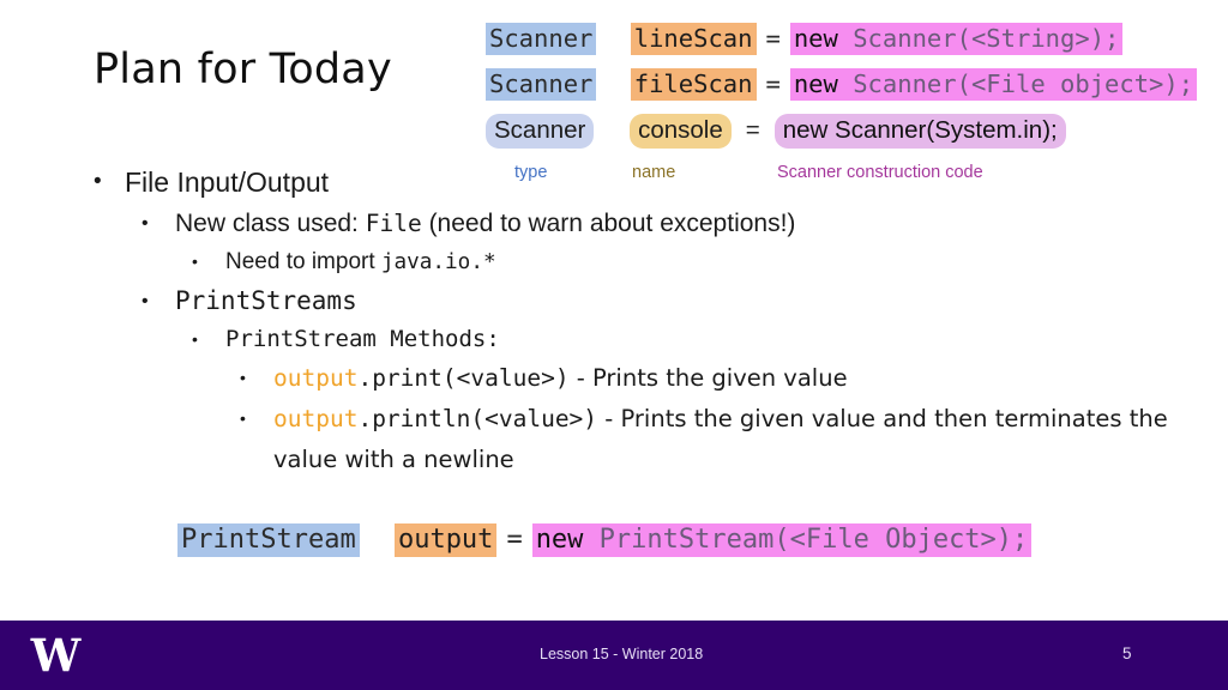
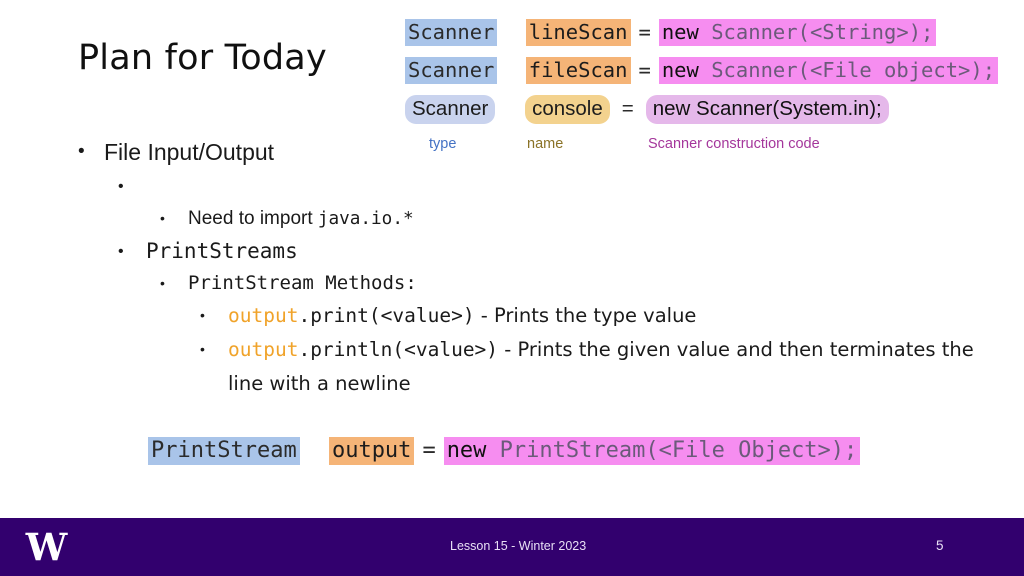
  Plan for Today
  Scanner
  lineScan
  =
  new Scanner(<String>);
  Scanner
  fileScan
  =
  new Scanner(<File object>);
  Scanner
  console
  =
  new Scanner(System.in);
  type
  name
  Scanner construction code
  •
  File Input/Output
  •
- New class used: File (need to warn about exceptions!)
  •
  Need to import java.io.*
  •
  PrintStreams
  •
  PrintStream Methods:
  •
- output.print(<value>) - Prints the given value
+ output.print(<value>) - Prints the type value
  •
- output.println(<value>) - Prints the given value and then terminates the value with a newline
+ output.println(<value>) - Prints the given value and then terminates the line with a newline
  PrintStream
  output
  =
  new PrintStream(<File Object>);
  W
- Lesson 15 - Winter 2018
+ Lesson 15 - Winter 2023
  5
